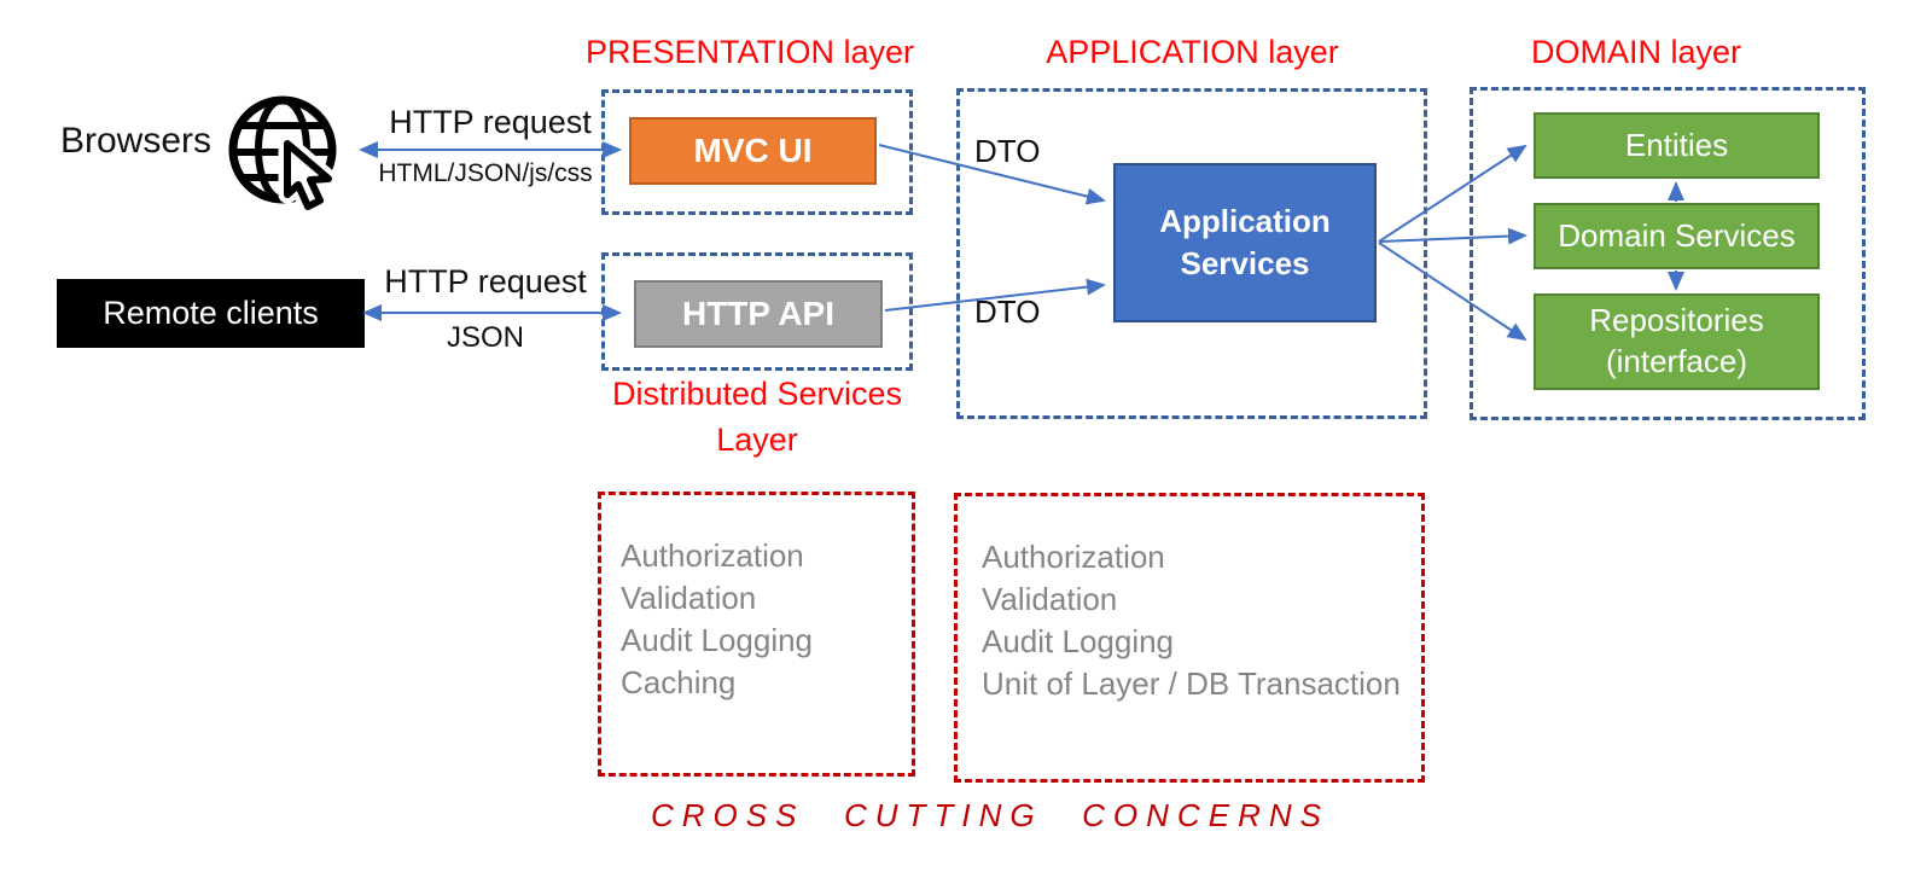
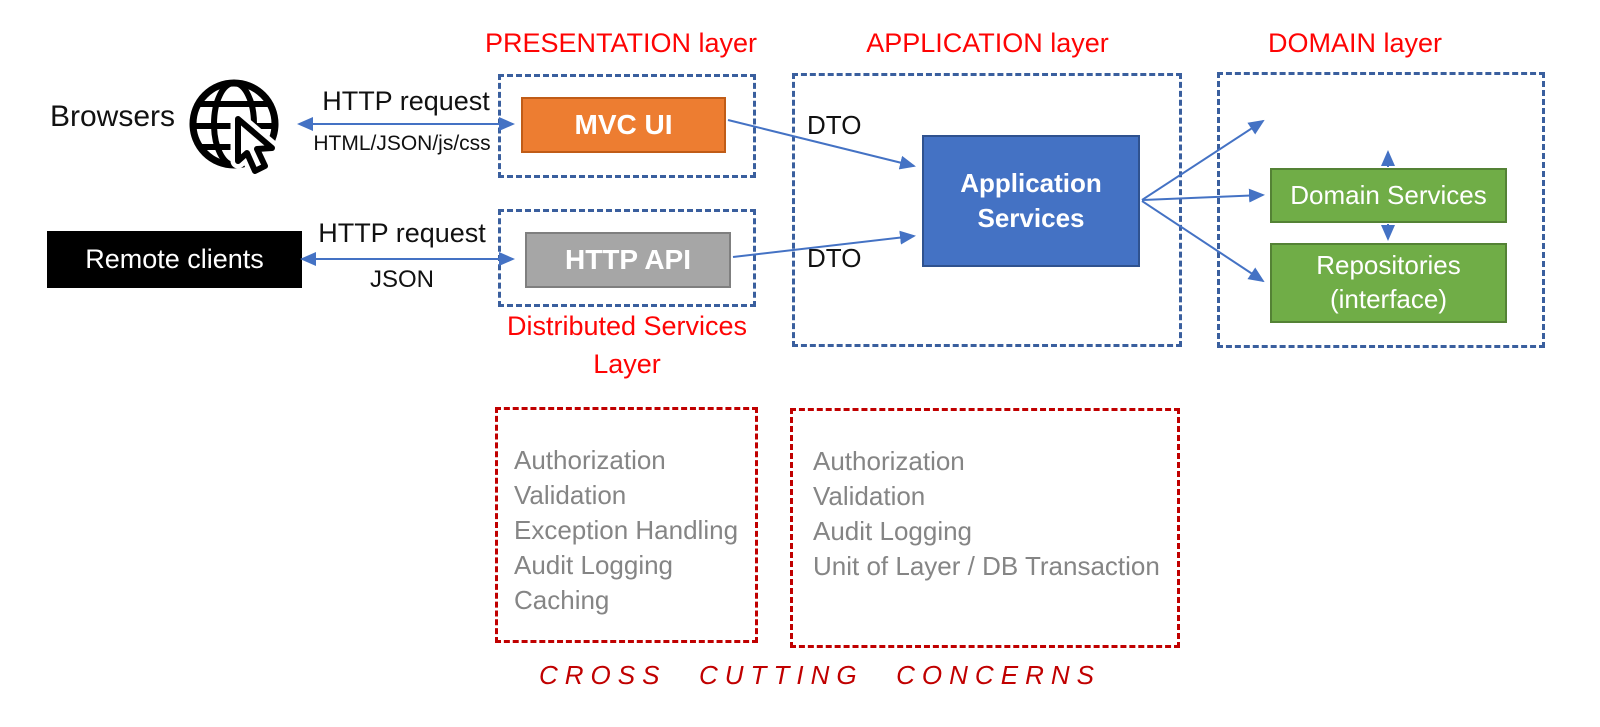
  PRESENTATION laye
  APPLICATION layer
  DOMAIN layer
  Browsers
  Remote clients
  HTTP request
  HTML/JSON/js/css
  HTTP request
  JSON
  MVC UI
  HTTP API
  Distributed Services
  Layer
  DTO
  DTO
  Application Services
- Entities
  Domain Services
  Repositories
  (interface)
  Authorization
  Validation
+ Exception Handling
  Audit Logging
  Caching
  Authorization
  Validation
  Audit Logging
  Unit of Layer / DB Transaction
  CROSS CUTTING CONCERNS
